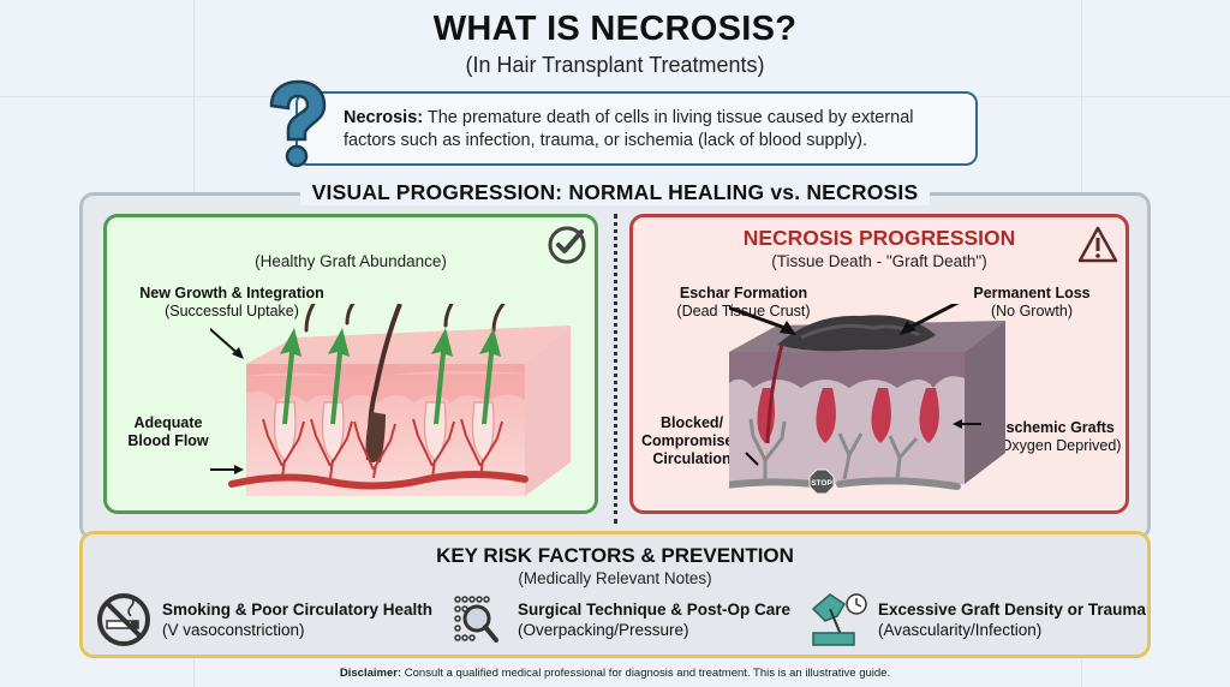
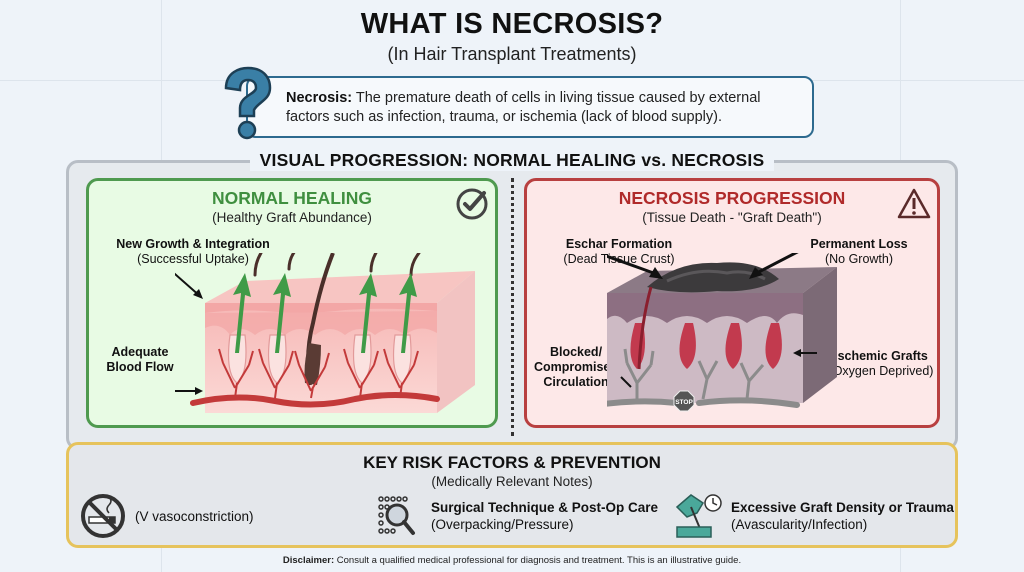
  WHAT IS NECROSIS?
  (In Hair Transplant Treatments)
  Necrosis: The premature death of cells in living tissue caused by external factors such as infection, trauma, or ischemia (lack of blood supply).
  VISUAL PROGRESSION: NORMAL HEALING vs. NECROSIS
+ NORMAL HEALING
  (Healthy Graft Abundance)
  New Growth & Integration
  (Successful Uptake)
  Adequate Blood Flow
  NECROSIS PROGRESSION
  (Tissue Death - "Graft Death")
  Eschar Formation
  (Dead Tisue Crust)
  Permanent Loss
  (No Growth)
  Blocked/ Compromise Circulation
  schemic Grafts
  Oxygen Deprived)
  KEY RISK FACTORS & PREVENTION
  (Medically Relevant Notes)
- Smoking & Poor Circulatory Health
  (V vasoconstriction)
  Surgical Technique & Post-Op Care
  (Overpacking/Pressure)
  Excessive Graft Density or Trauma
  (Avascularity/Infection)
  Disclaimer: Consult a qualified medical professional for diagnosis and treatment. This is an illustrative guide.
